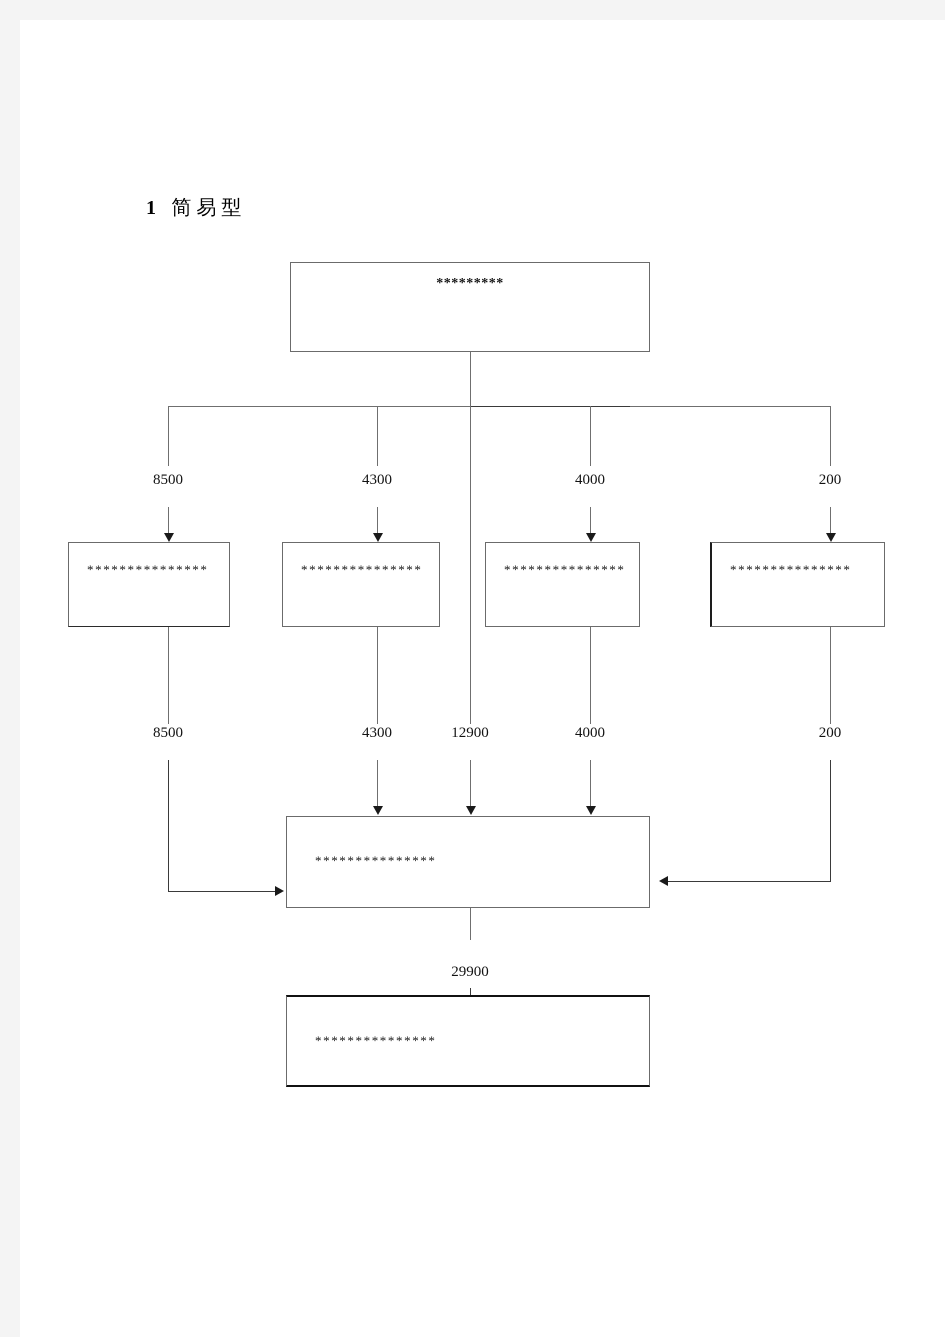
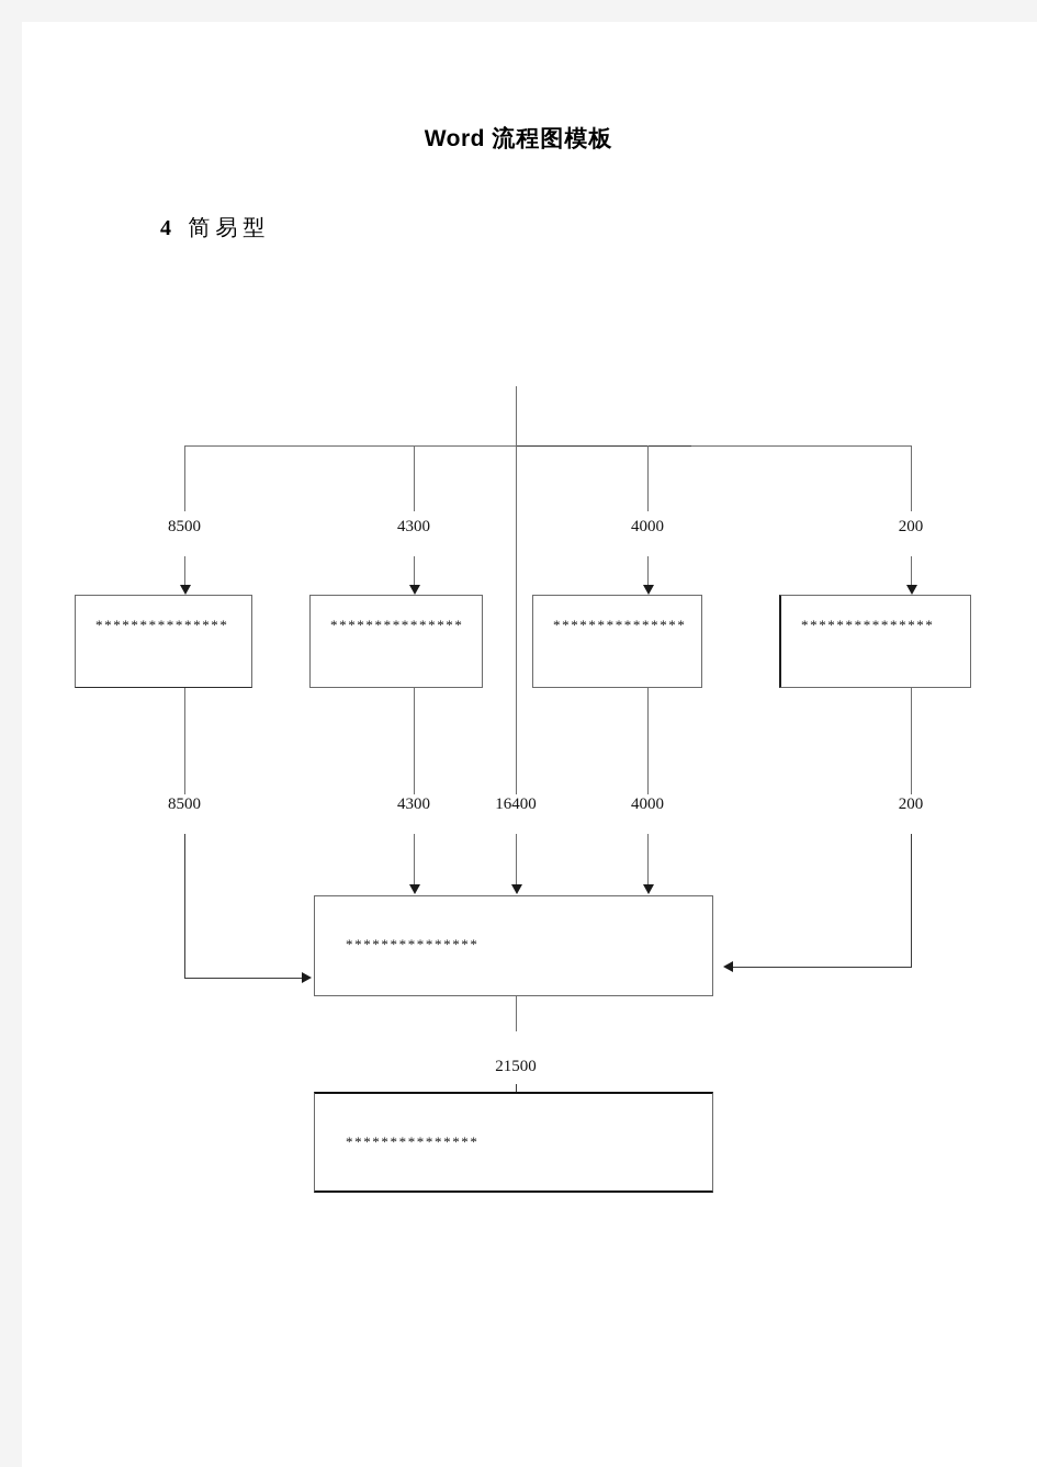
+ Word 流程图模板
- 1 简易型
+ 4 简易型
- *********
  8500
  4300
  4000
  200
  ***************
  ***************
  ***************
  ***************
- 12900
+ 16400
  8500
  4300
  4000
  200
  ***************
- 29900
+ 21500
  ***************
